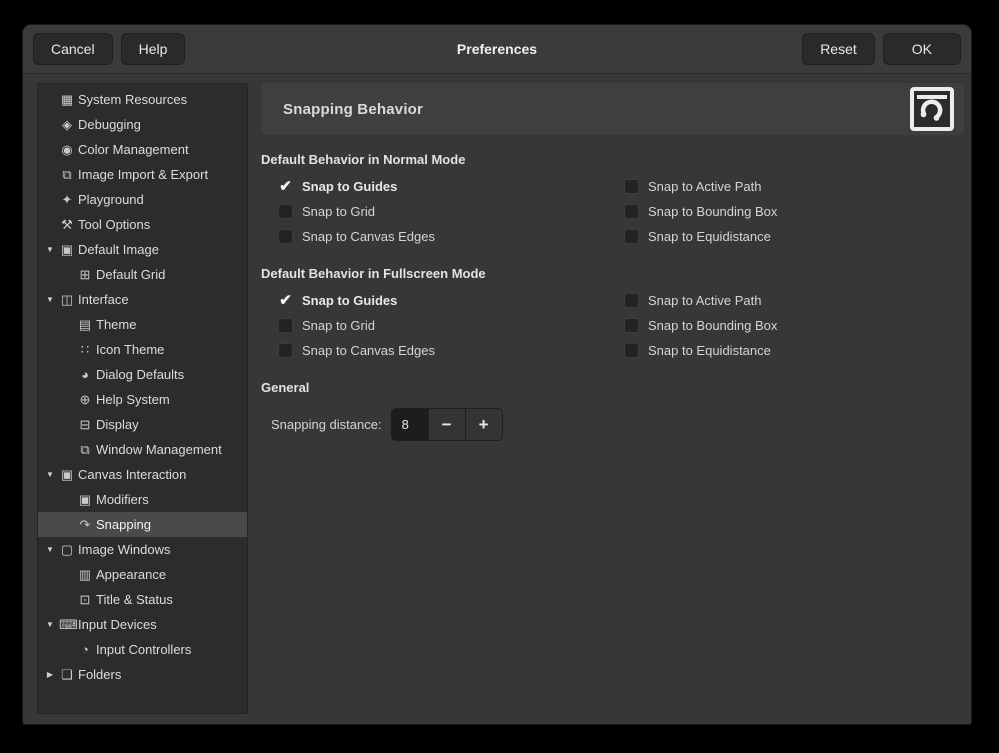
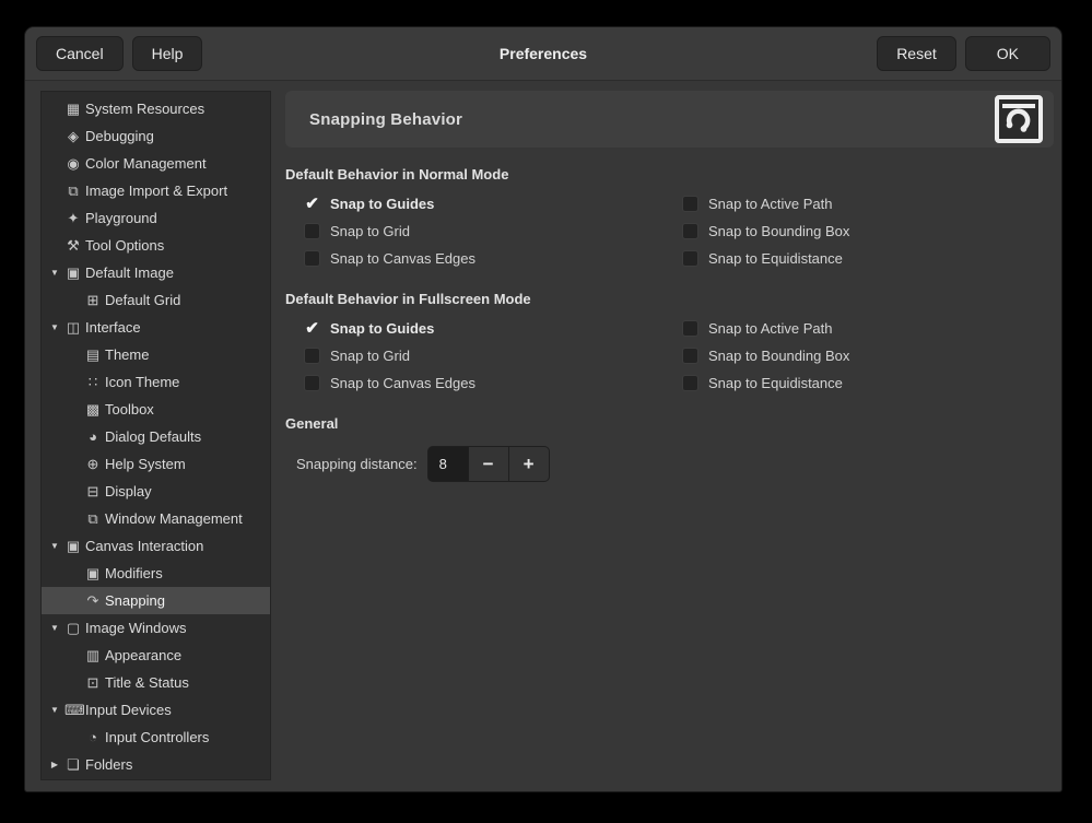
  Cancel
  Help
  Preferences
  Reset
  OK
  ▦
  System Resources
  ◈
  Debugging
  ◉
  Color Management
  ⧉
  Image Import & Export
  ✦
  Playground
  ⚒
  Tool Options
  ▼
  ▣
  Default Image
  ⊞
  Default Grid
  ▼
  ◫
  Interface
  ▤
  Theme
  ∷
  Icon Theme
+ ▩
+ Toolbox
  ◕
  Dialog Defaults
  ⊕
  Help System
  ⊟
  Display
  ⧉
  Window Management
  ▼
  ▣
  Canvas Interaction
  ▣
  Modifiers
  ↷
  Snapping
  ▼
  ▢
  Image Windows
  ▥
  Appearance
  ⊡
  Title & Status
  ▼
  ⌨
  Input Devices
  ◔
  Input Controllers
  ▶
  ❏
  Folders
  Snapping Behavior
  Default Behavior in Normal Mode
  ✔
  Snap to Guides
  Snap to Grid
  Snap to Canvas Edges
  Snap to Active Path
  Snap to Bounding Box
  Snap to Equidistance
  Default Behavior in Fullscreen Mode
  ✔
  Snap to Guides
  Snap to Grid
  Snap to Canvas Edges
  Snap to Active Path
  Snap to Bounding Box
  Snap to Equidistance
  General
  Snapping distance:
  8
  −
  +
